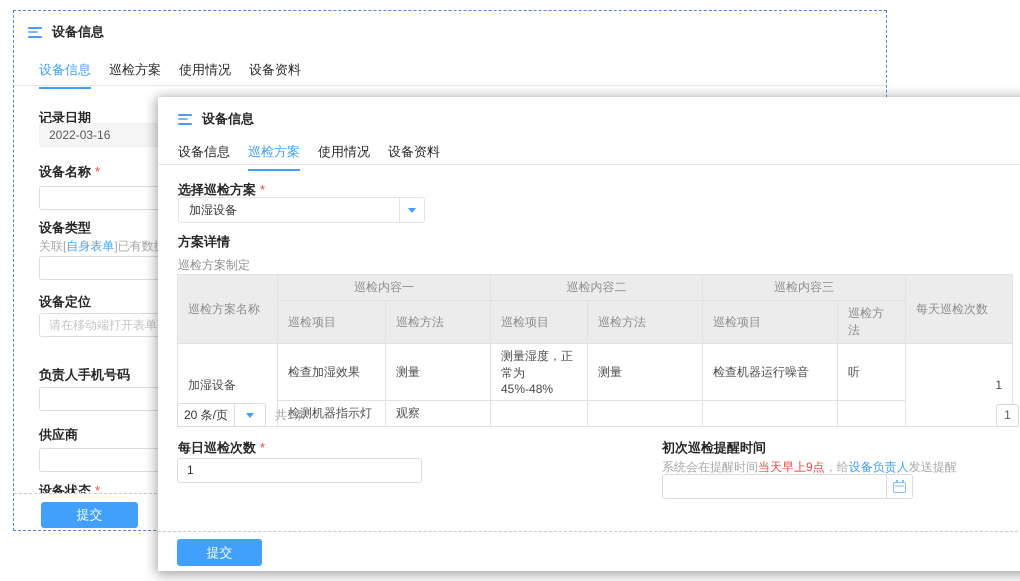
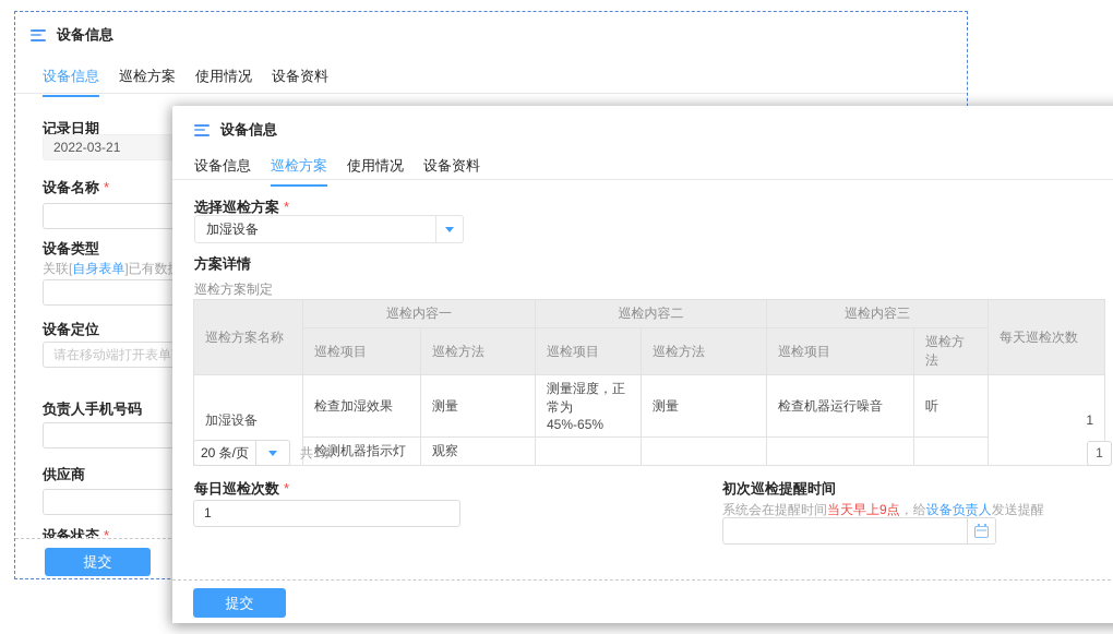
  设备信息
  设备信息
  巡检方案
  使用情况
  设备资料
  记录日期
- 2022-03-16
+ 2022-03-21
  设备名称 *
  设备类型
  关联[自身表单]已有数
  设备定位
  请在移动端打开表单
  负责人手机号码
  供应商
  设备状态 *
  提交
  设备信息
  设备信息
  巡检方案
  使用情况
  设备资料
  选择巡检方案 *
  加湿设备
  方案详情
  巡检方案制定
  巡检方案名称	巡检内容一	巡检内容二	巡检内容三	每天巡检次数
  巡检项目	巡检方法	巡检项目	巡检方法	巡检项目	巡检方法
- 加湿设备	检查加湿效果	测量	测量湿度，正常为45%-48%	测量	检查机器运行噪音	听	1
+ 加湿设备	检查加湿效果	测量	测量湿度，正常为45%-65%	测量	检查机器运行噪音	听	1
  检测机器指示灯	观察
  20 条/页
  共1条
  1
  每日巡检次数 *
  1
  初次巡检提醒时间
  系统会在提醒时间当天早上9点，给设备负责人发送提醒
  提交
